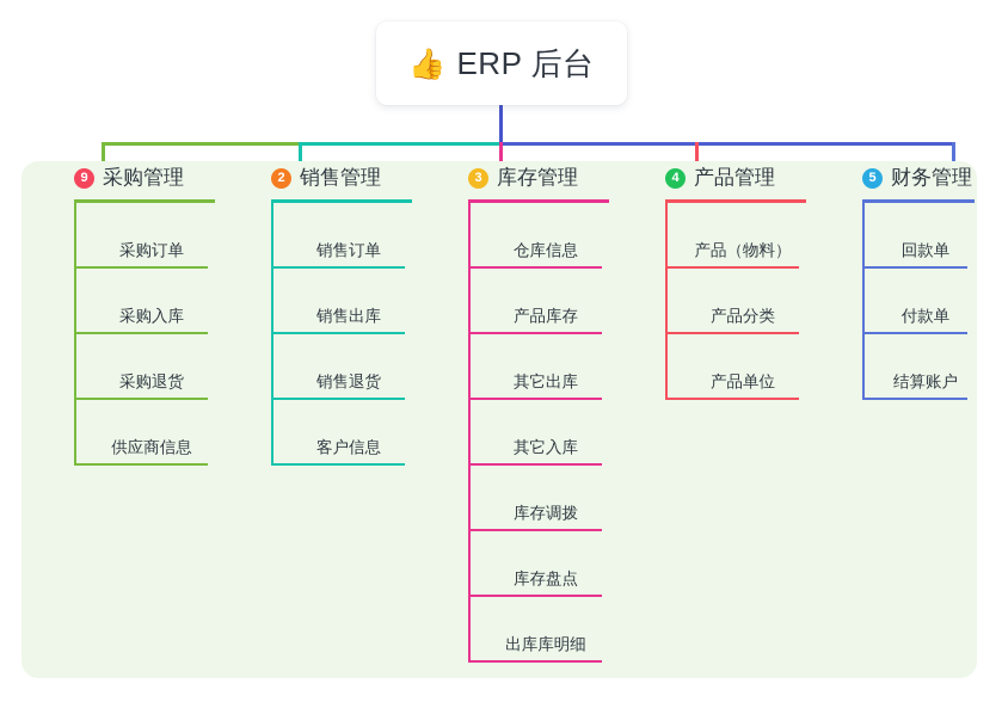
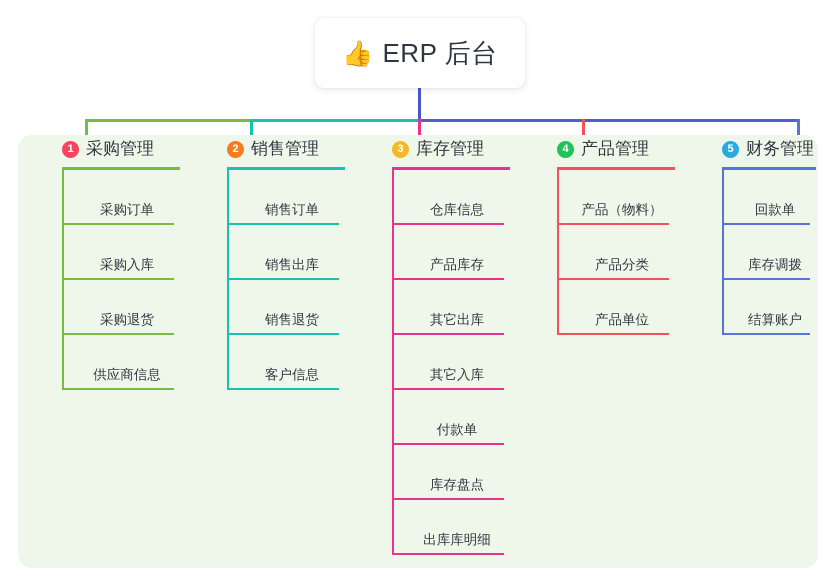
  👍
  ERP 后台
- 9
+ 1
  采购管理
  采购订单
  采购入库
  采购退货
  供应商信息
  2
  销售管理
  销售订单
  销售出库
  销售退货
  客户信息
  3
  库存管理
  仓库信息
  产品库存
  其它出库
  其它入库
- 库存调拨
+ 付款单
  库存盘点
  出库库明细
  4
  产品管理
  产品（物料）
  产品分类
  产品单位
  5
  财务管理
  回款单
- 付款单
+ 库存调拨
  结算账户
